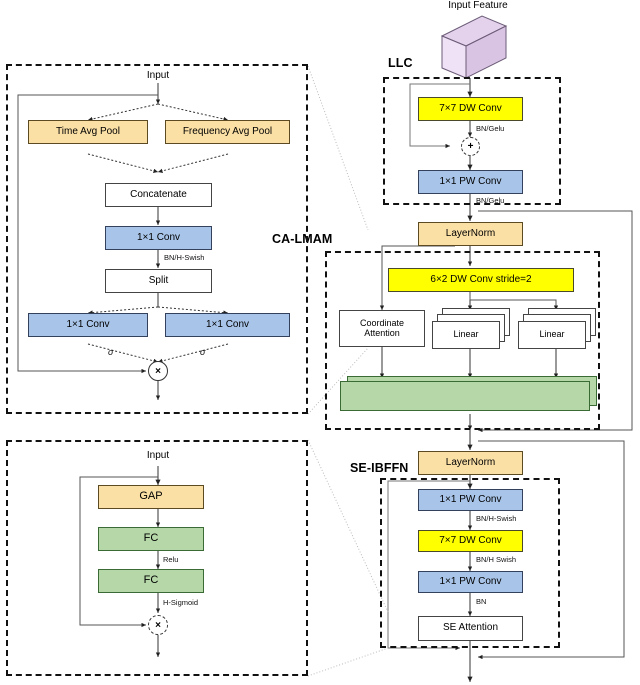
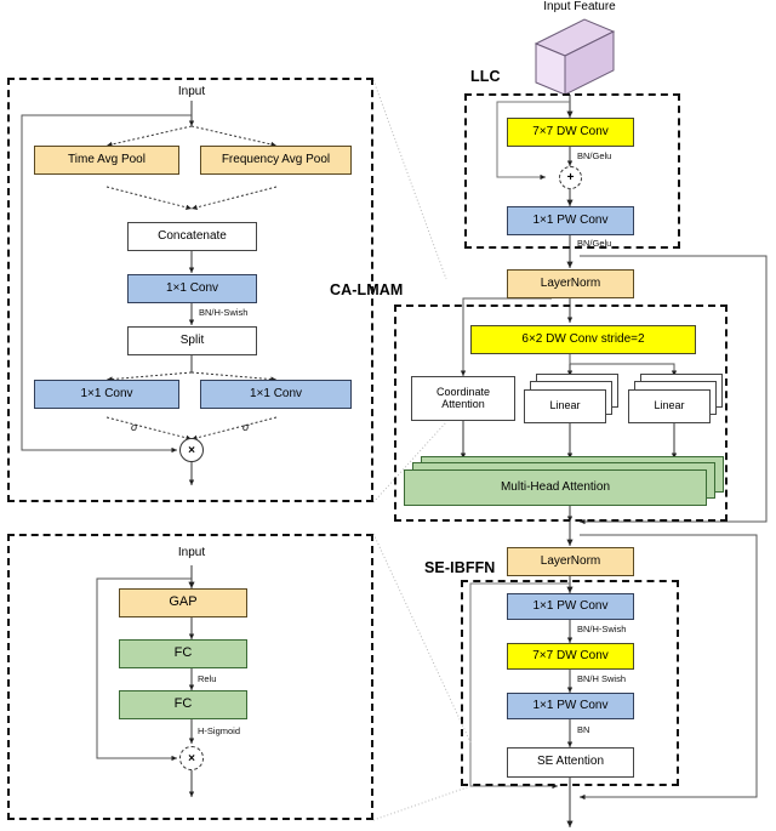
  Input Feature
  LLC
  7×7 DW Conv
  BN/Gelu
  +
  1×1 PW Conv
  BN/Gelu
  CA-LMAM
  LayerNorm
  6×2 DW Conv stride=2
  Coordinate Attention
  Linear
  Linear
+ Multi-Head Attention
  SE-IBFFN
  LayerNorm
  1×1 PW Conv
  BN/H-Swish
  7×7 DW Conv
  BN/H Swish
  1×1 PW Conv
  BN
  SE Attention
  Input
  Time Avg Pool
  Frequency Avg Pool
  Concatenate
  1×1 Conv
  BN/H-Swish
  Split
  1×1 Conv
  1×1 Conv
  σ
  σ
  ×
  Input
  GAP
  FC
  Relu
  FC
  H-Sigmoid
  ×
